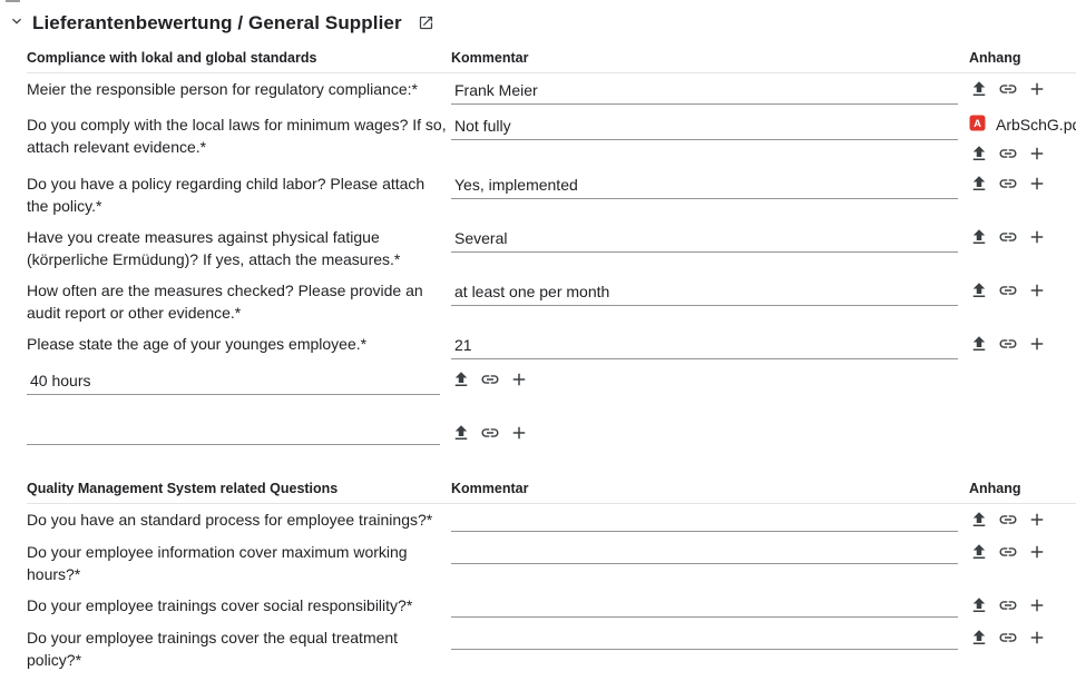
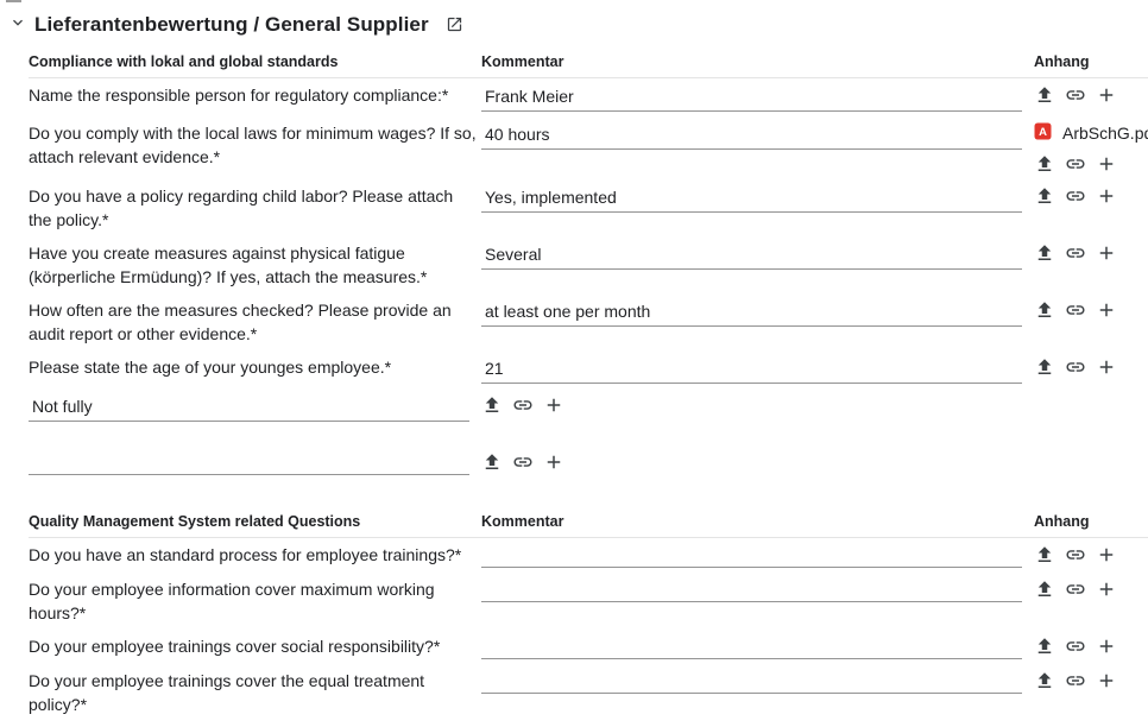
  Lieferantenbewertung / General Supplier
  Compliance with lokal and global standards
  Kommentar
  Anhang
- Meier the responsible person for regulatory compliance:*
+ Name the responsible person for regulatory compliance:*
  Frank Meier
  Do you comply with the local laws for minimum wages? If so, attach relevant evidence.*
- Not fully
+ 40 hours
  ArbSchG.p
  Do you have a policy regarding child labor? Please attach the policy.*
  Yes, implemented
  Have you create measures against physical fatigue (körperliche Ermüdung)? If yes, attach the measures.*
  Several
  How often are the measures checked? Please provide an audit report or other evidence.*
  at least one per month
  Please state the age of your younges employee.*
  21
- 40 hours
+ Not fully
  Quality Management System related Questions
  Kommentar
  Anhang
  Do you have an standard process for employee trainings?*
  Do your employee information cover maximum working hours?*
  Do your employee trainings cover social responsibility?*
  Do your employee trainings cover the equal treatment policy?*
